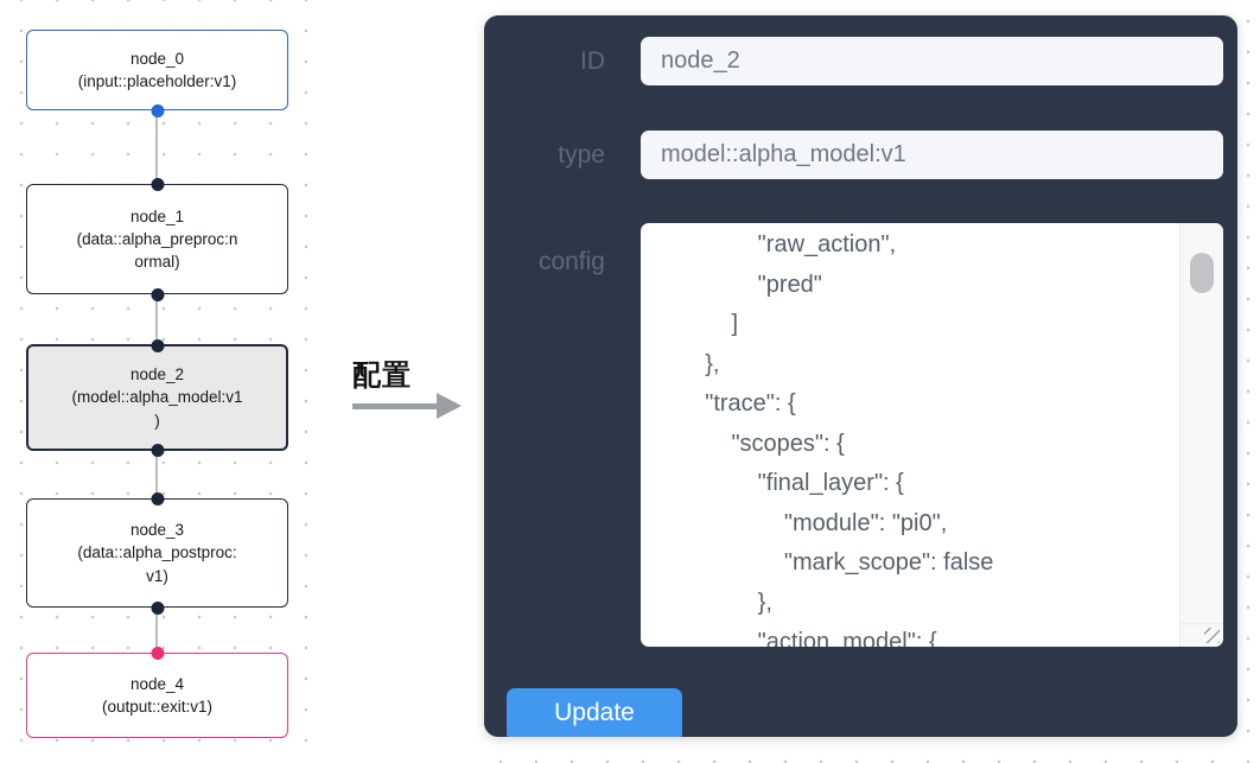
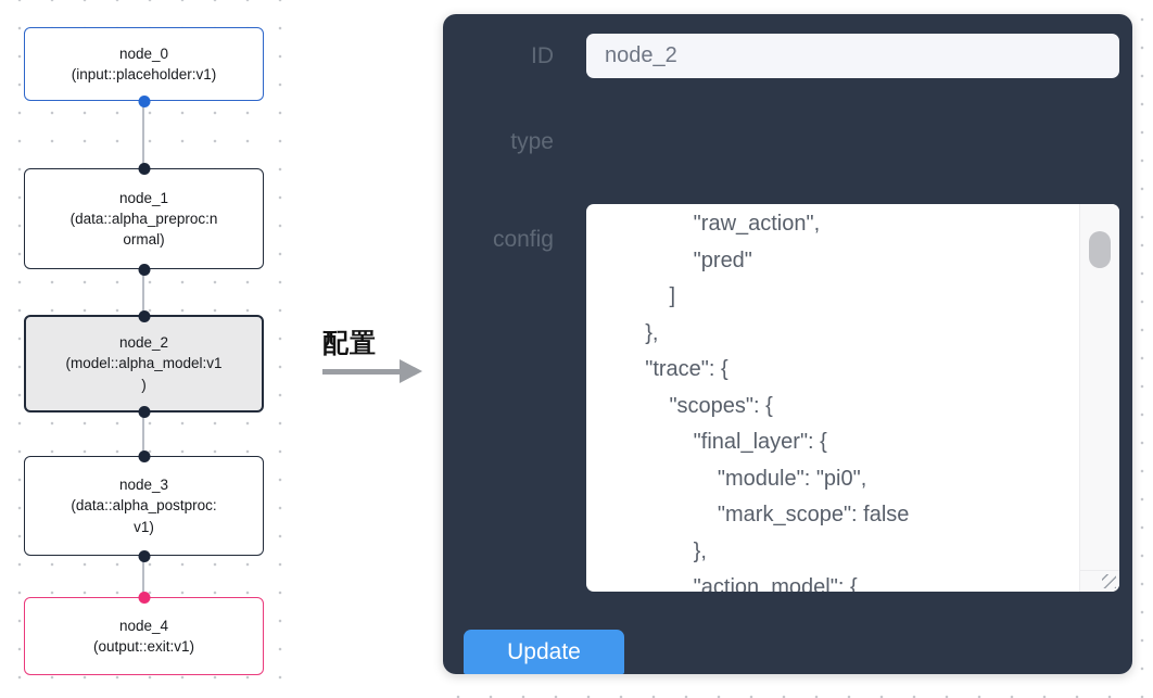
  node_0
  (input::placeholder:v1)
  node_1
  (data::alpha_preproc:n
  ormal)
  node_2
  (model::alpha_model:v1
  )
  node_3
  (data::alpha_postproc:
  v1)
  node_4
  (output::exit:v1)
  配置
  ID
  node_2
  type
- model::alpha_model:v1
  config
  "raw_action",
  "pred"
  ]
  },
  "trace": {
  "scopes": {
  "final_layer": {
  "module": "pi0",
  "mark_scope": false
  },
  "action_model": {
  Update
